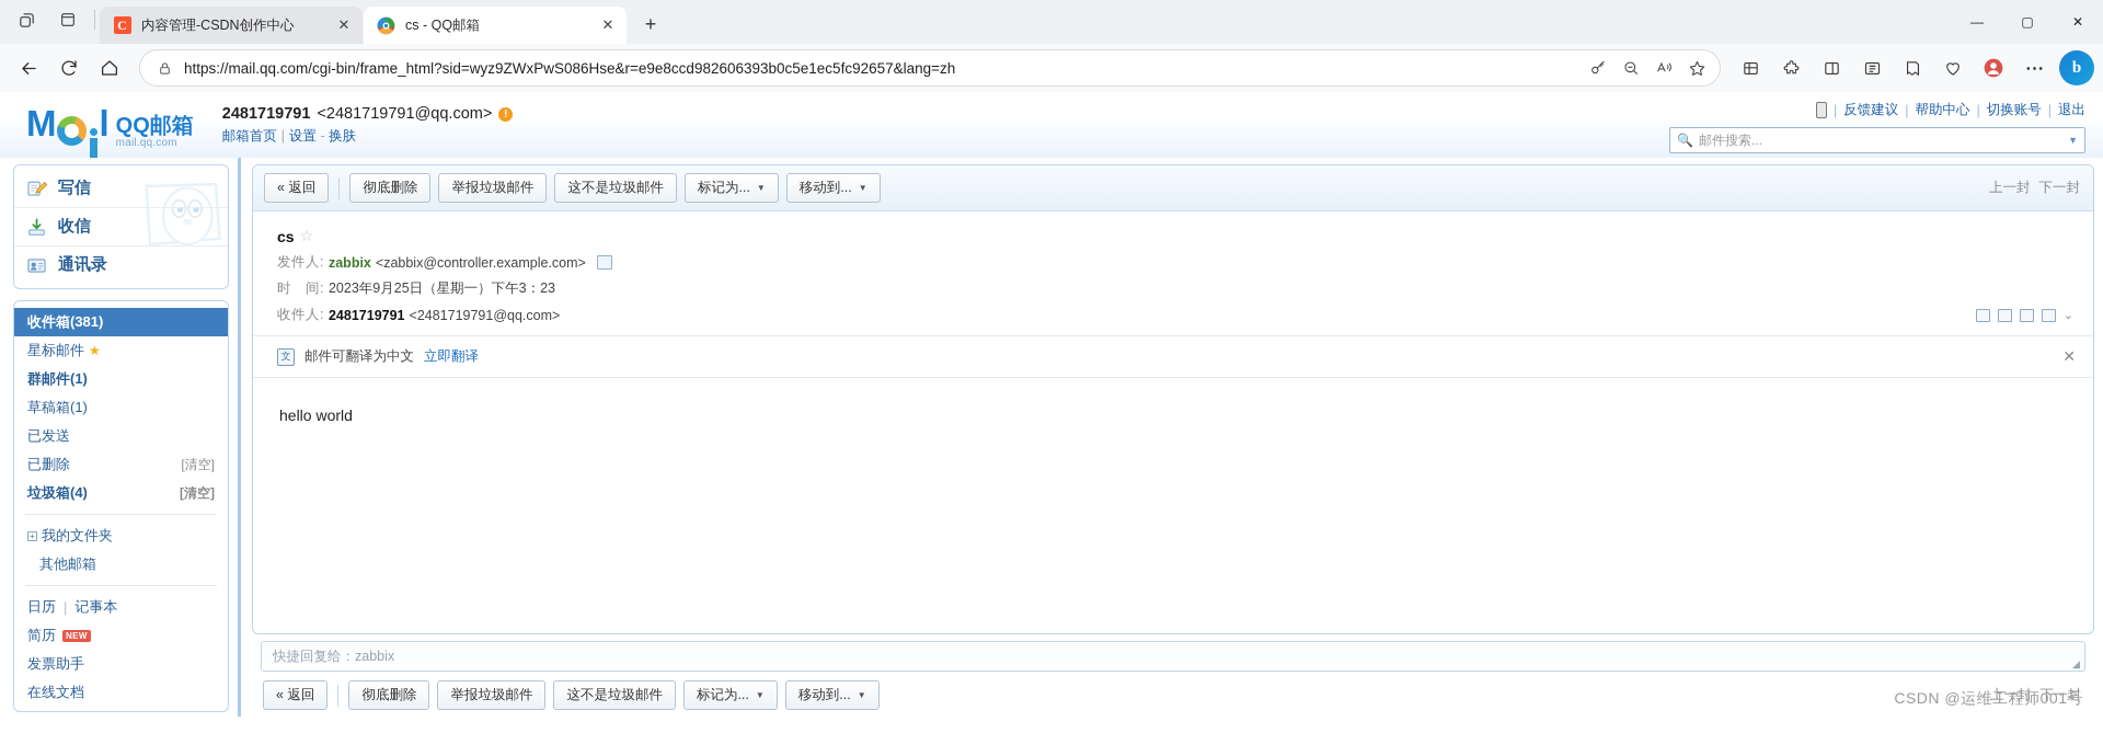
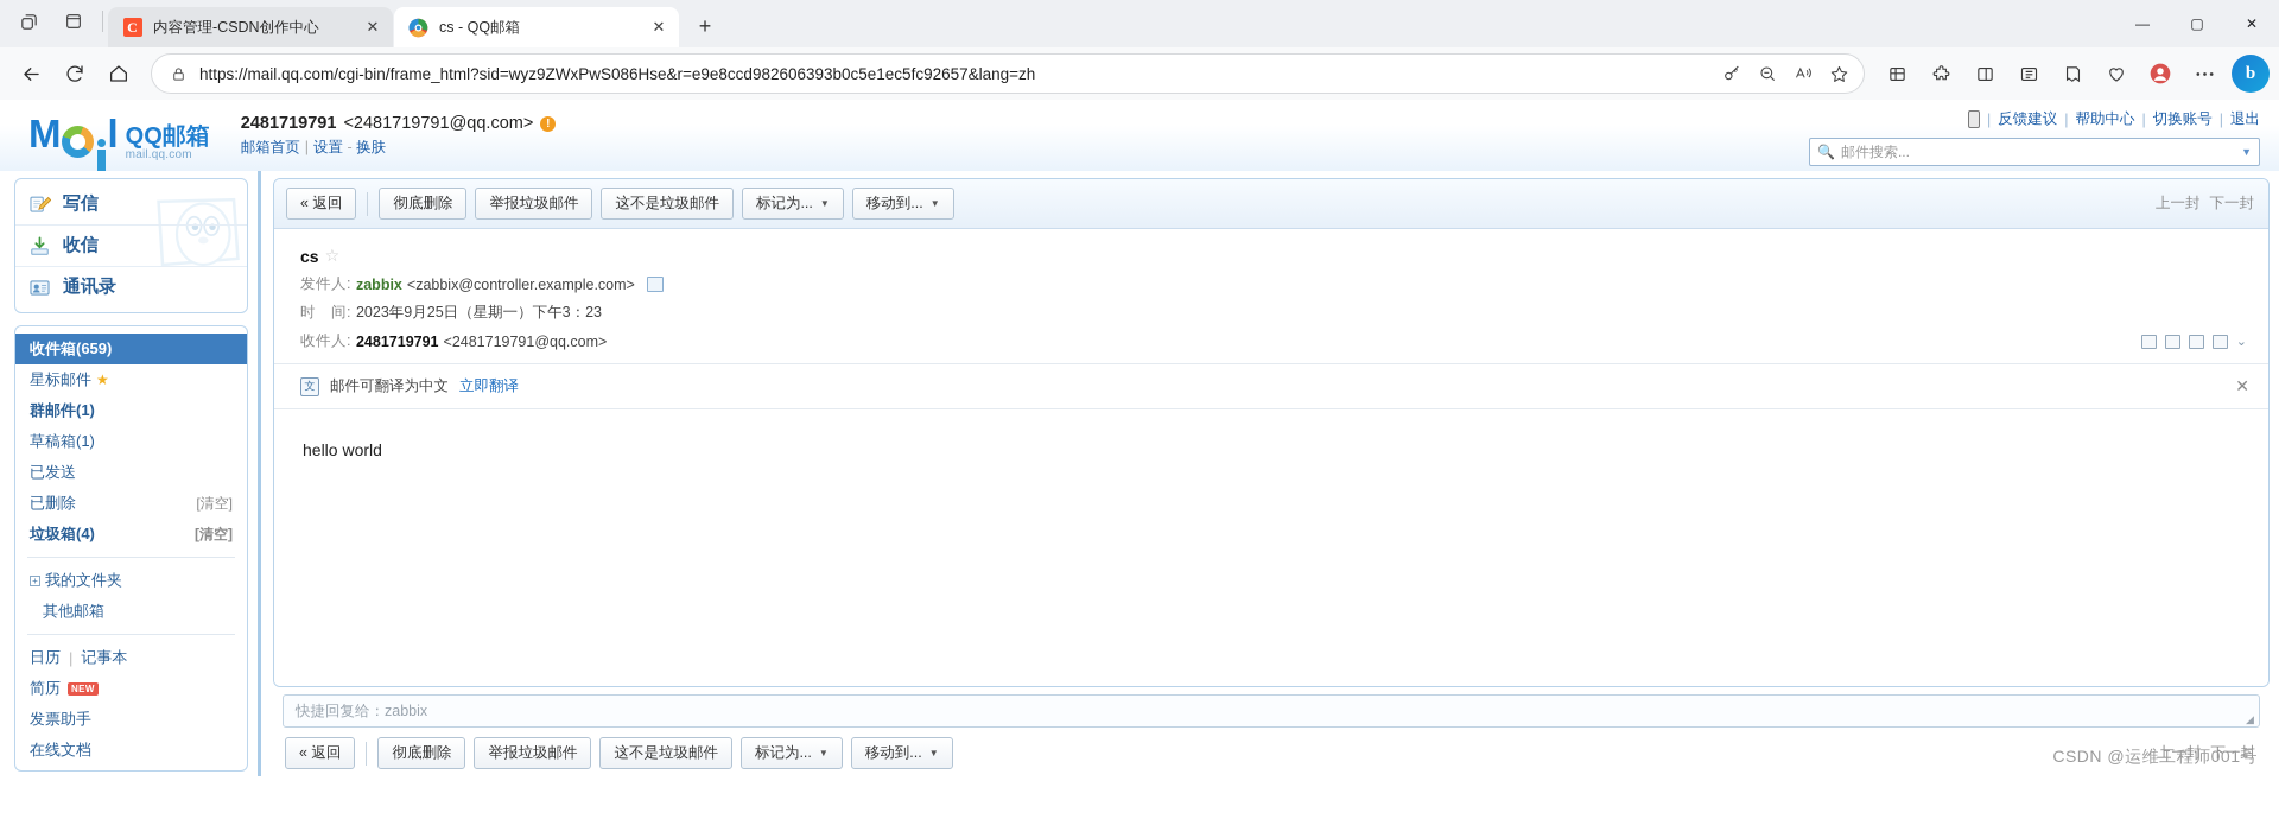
  C
  内容管理-CSDN创作中心
  ✕
  cs - QQ邮箱
  ✕
  +
  —
  ▢
  ✕
  https://mail.qq.com/cgi-bin/frame_html?sid=wyz9ZWxPwS086Hse&r=e9e8ccd982606393b0c5e1ec5fc92657&lang=zh
  b
  M
  l
  QQ邮箱
  mail.qq.com
  2481719791
  <2481719791@qq.com>
  !
  邮箱首页 | 设置 - 换肤
  |
  反馈建议
  |
  帮助中心
  |
  切换账号
  |
  退出
  🔍
  邮件搜索...
  ▼
  写信
  收信
  通讯录
- 收件箱(381)
+ 收件箱(659)
  星标邮件 ★
  群邮件(1)
  草稿箱(1)
  已发送
  已删除
  [清空]
  垃圾箱(4)
  [清空]
  +
  我的文件夹
  其他邮箱
  日历
  |
  记事本
  简历
  NEW
  发票助手
  在线文档
  « 返回
  彻底删除
  举报垃圾邮件
  这不是垃圾邮件
  标记为...
  ▼
  移动到...
  ▼
  上一封
  下一封
  cs
  ☆
  发件人:
  zabbix
  <zabbix@controller.example.com>
  时 间:
  2023年9月25日（星期一）下午3：23
  收件人:
  2481719791
  <2481719791@qq.com>
  ⌄
  文
  邮件可翻译为中文
  立即翻译
  ✕
  hello world
  快捷回复给：zabbix
  ◢
  « 返回
  彻底删除
  举报垃圾邮件
  这不是垃圾邮件
  标记为...
  ▼
  移动到...
  ▼
  上一封
  下一封
  CSDN @运维工程师001号
